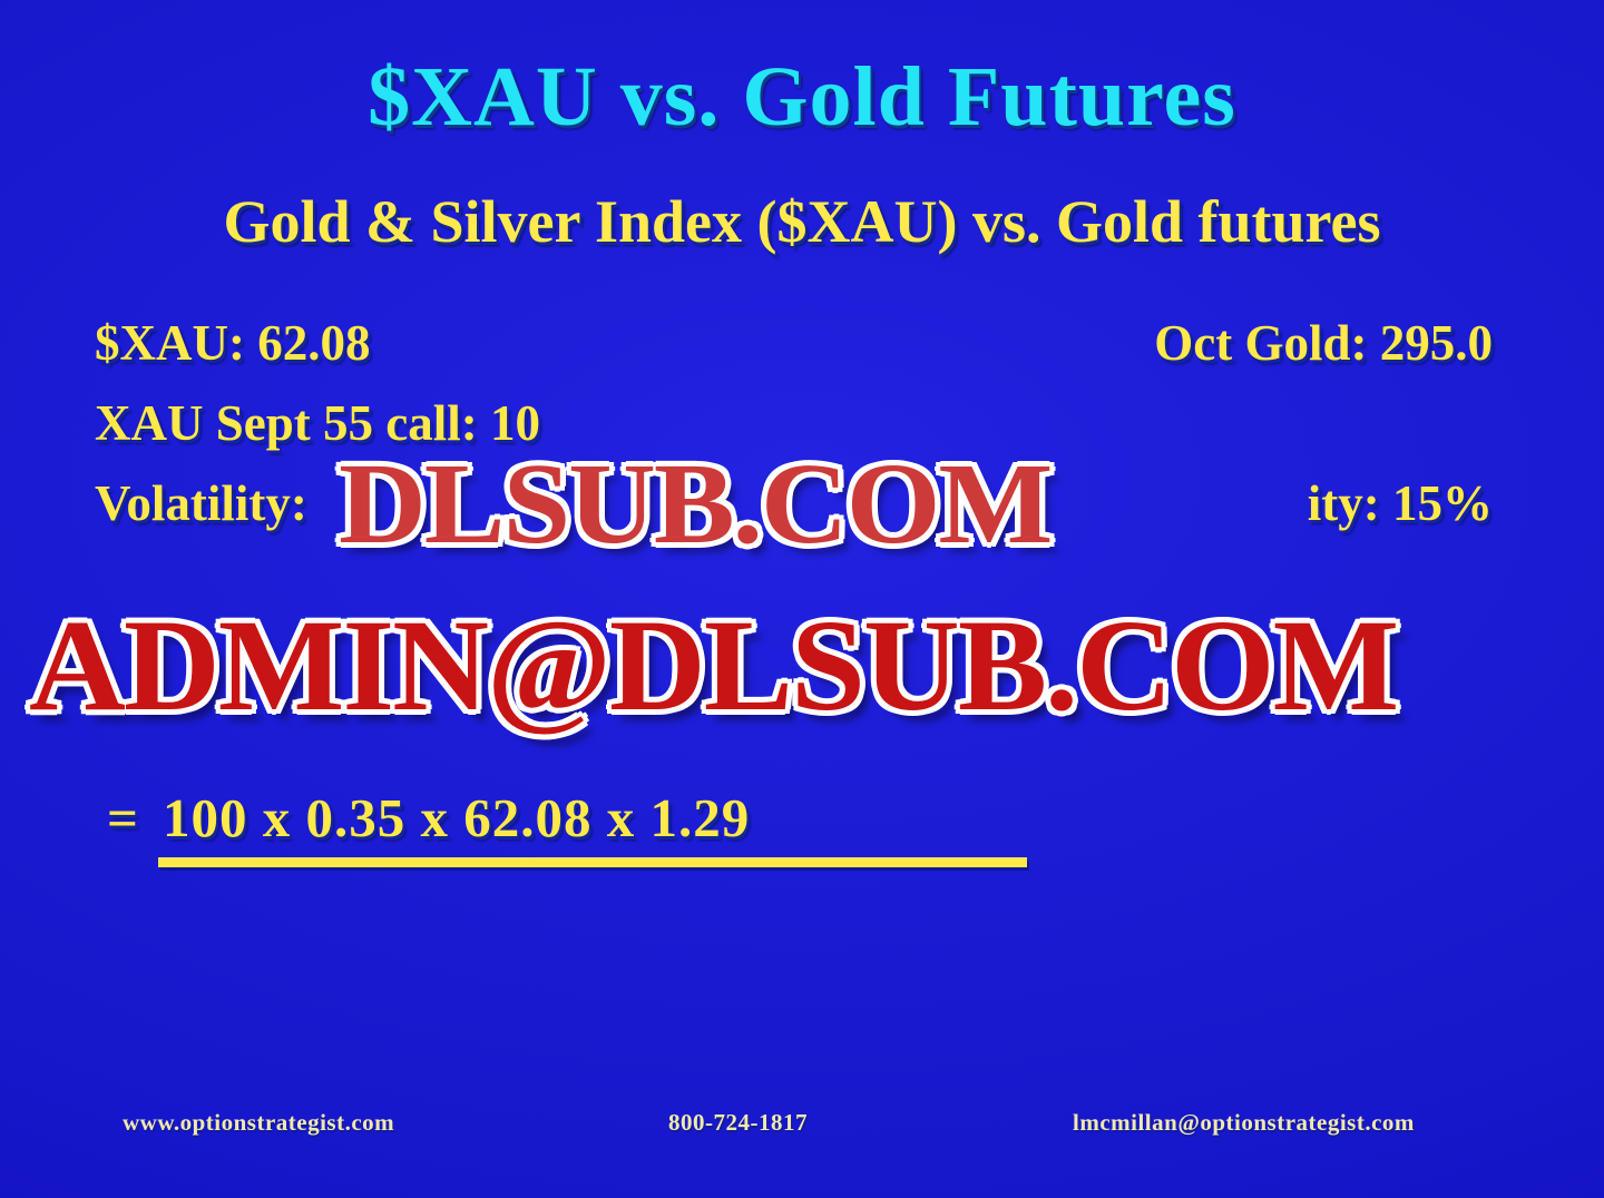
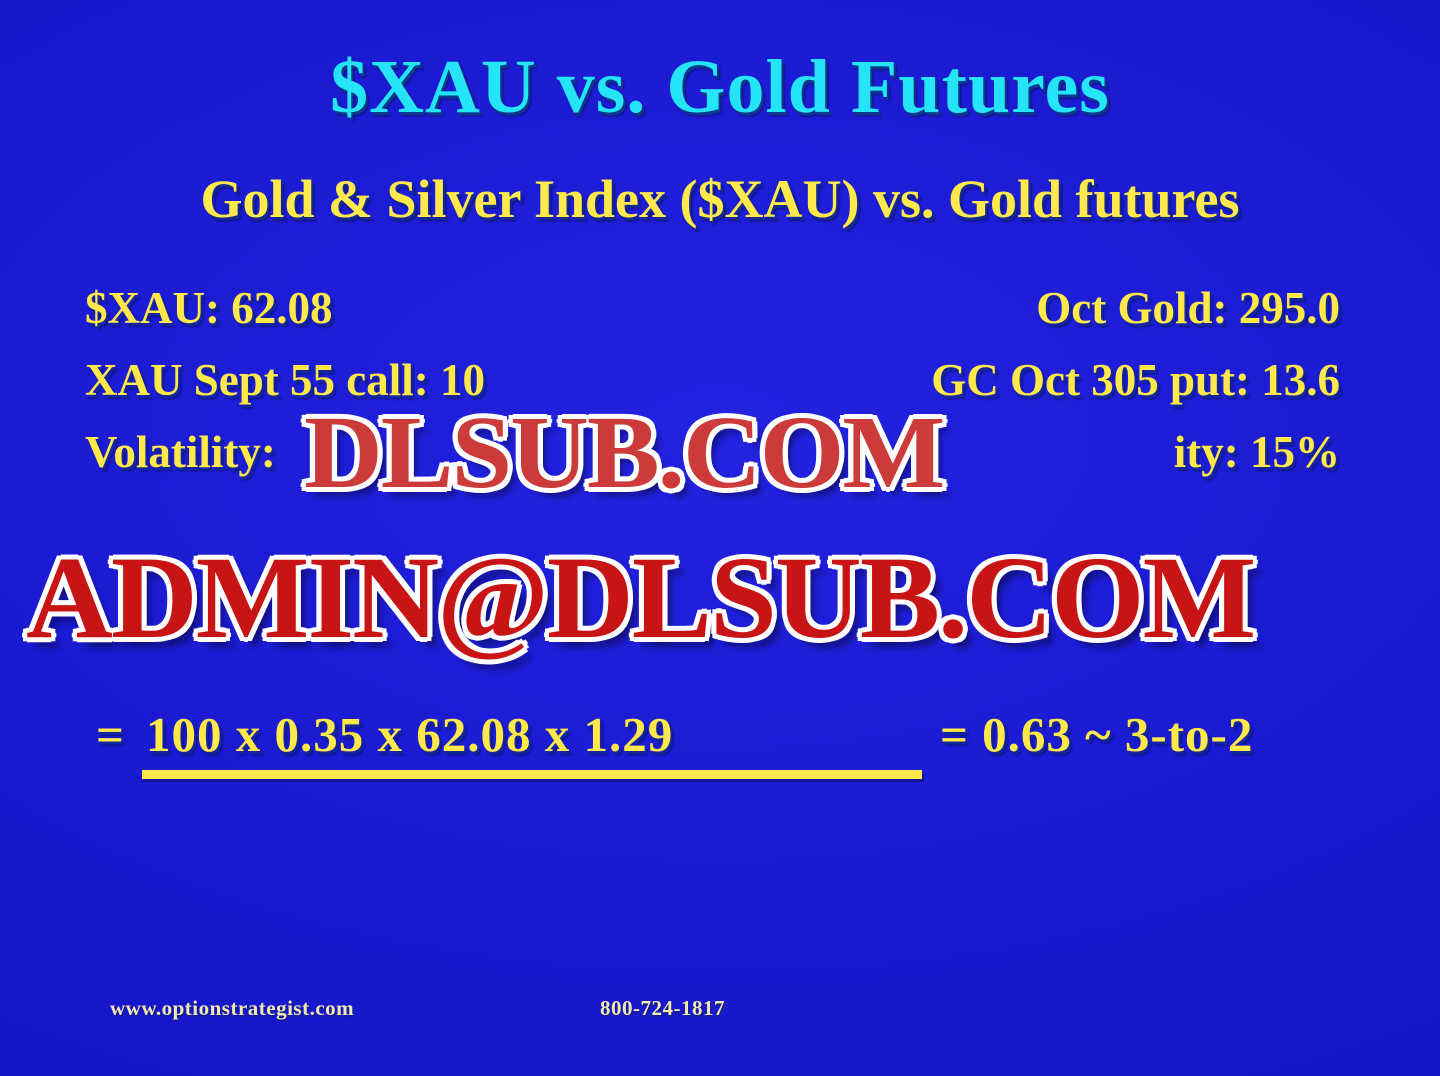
  $XAU vs. Gold Futures
  Gold & Silver Index ($XAU) vs. Gold futures
  $XAU: 62.08
  Oct Gold: 295.0
  XAU Sept 55 call: 10
+ GC Oct 305 put: 13.6
  Volatility:
  ity: 15%
  =
  100 x 0.35 x 62.08 x 1.29
+ = 0.63 ~ 3-to-2
  www.optionstrategist.com
  800-724-1817
- lmcmillan@optionstrategist.com
  DLSUB.COM
  ADMIN@DLSUB.COM
